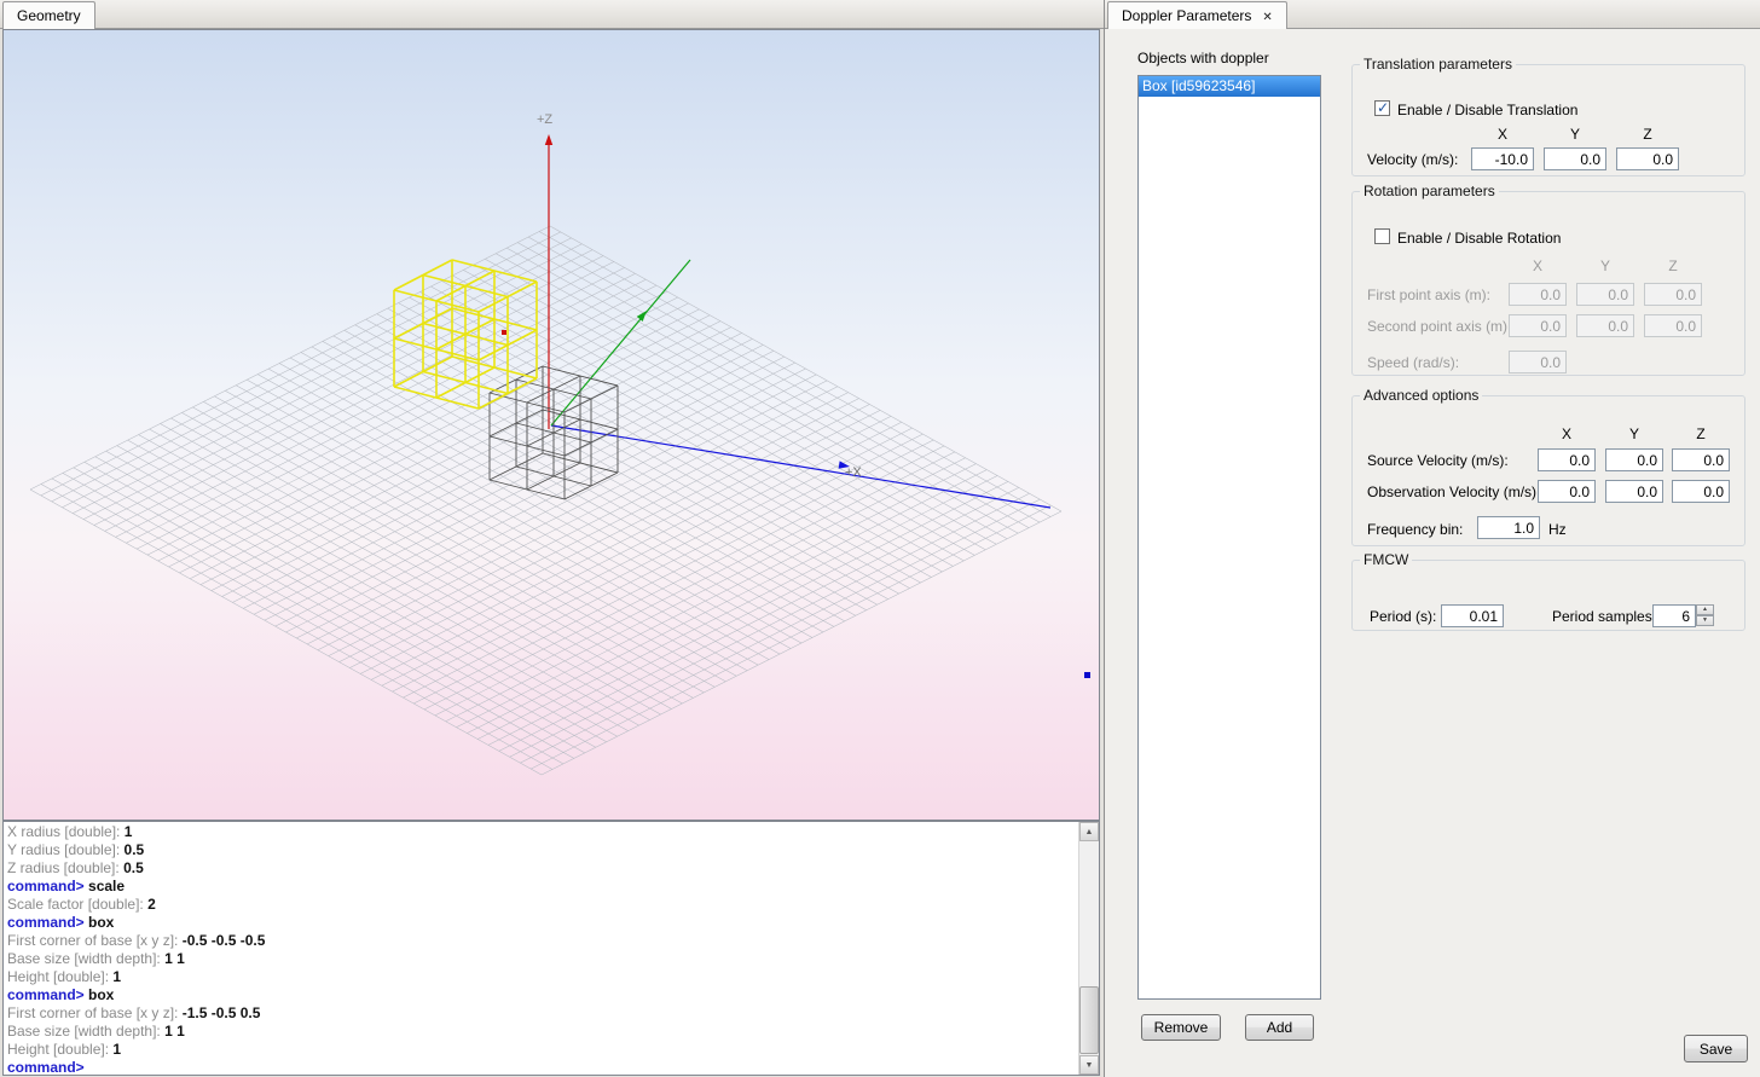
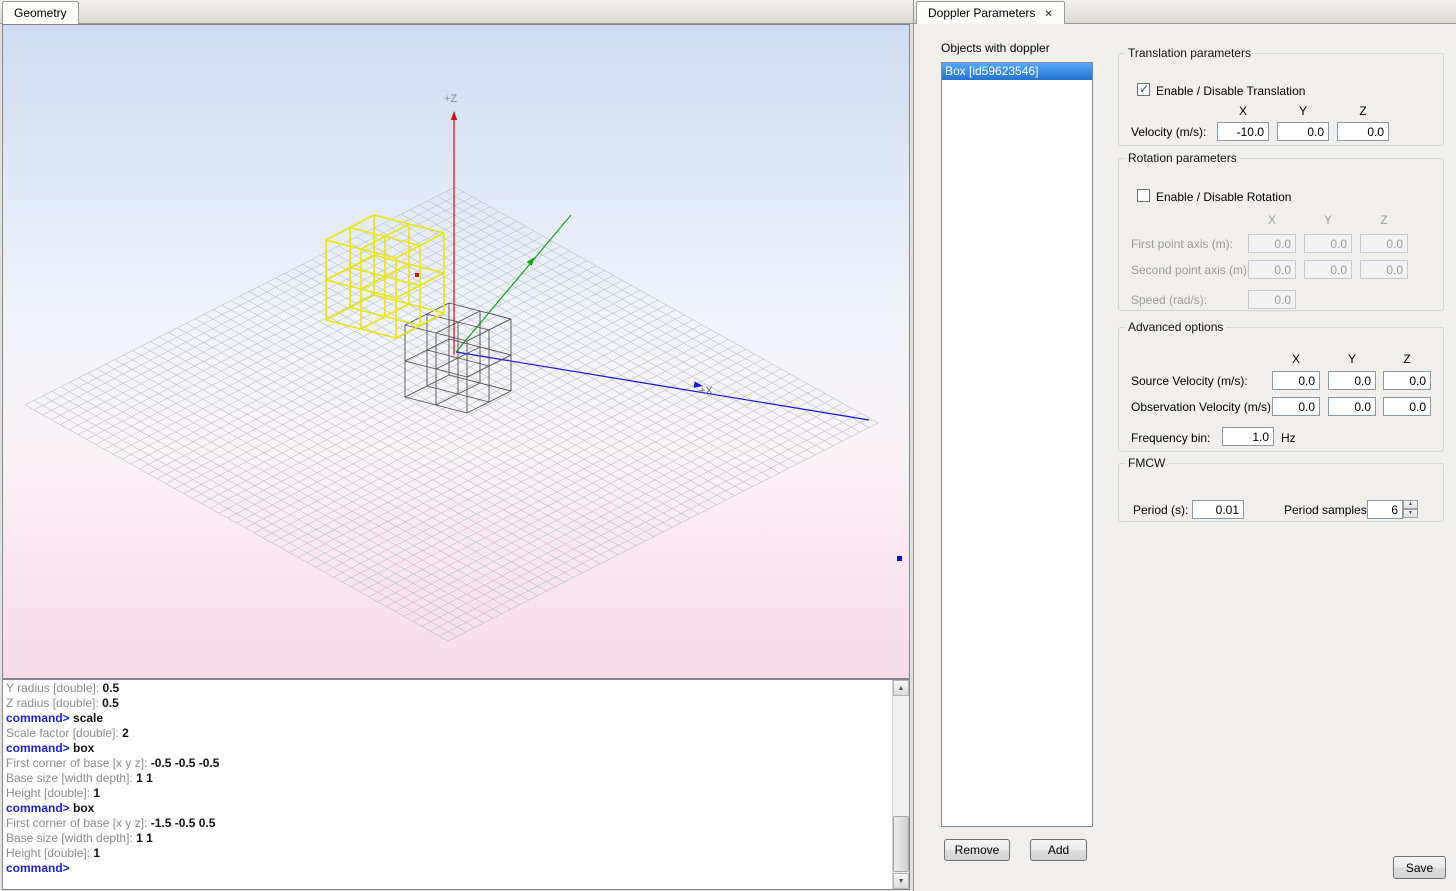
  Geometry
  +Z
  +X
- X radius [double]: 1
  Y radius [double]: 0.5
  Z radius [double]: 0.5
  command> scale
  Scale factor [double]: 2
  command> box
  First corner of base [x y z]: -0.5 -0.5 -0.5
  Base size [width depth]: 1 1
  Height [double]: 1
  command> box
  First corner of base [x y z]: -1.5 -0.5 0.5
  Base size [width depth]: 1 1
  Height [double]: 1
  command>
  Doppler Parameters ✕
  Objects with doppler
  Box [id59623546]
  Remove
  Add
  Translation parameters
  Enable / Disable Translation
  X
  Y
  Z
  Velocity (m/s):
  -10.0
  0.0
  0.0
  Rotation parameters
  Enable / Disable Rotation
  X
  Y
  Z
  First point axis (m):
  0.0
  0.0
  0.0
  Second point axis (m)
  0.0
  0.0
  0.0
  Speed (rad/s):
  0.0
  Advanced options
  X
  Y
  Z
  Source Velocity (m/s):
  0.0
  0.0
  0.0
  Observation Velocity (m/s)
  0.0
  0.0
  0.0
  Frequency bin:
  1.0
  Hz
  FMCW
  Period (s):
  0.01
  Period samples
  6
  Save
